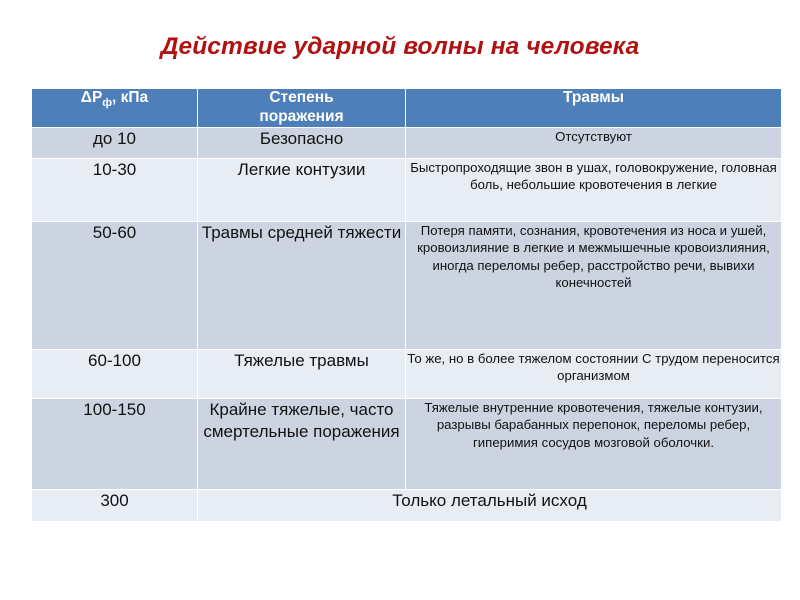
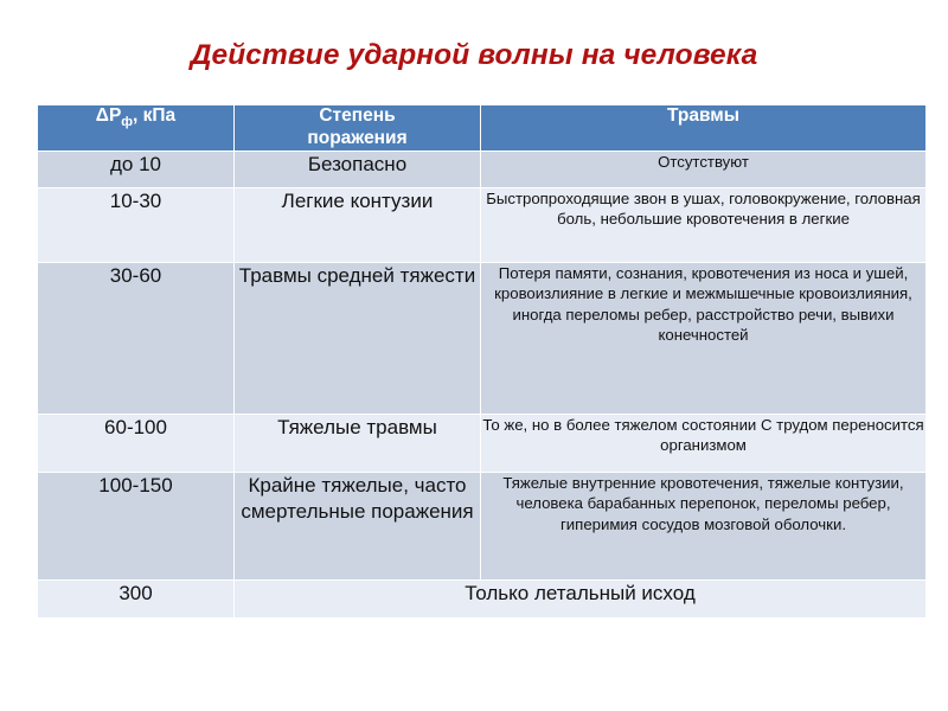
  Действие ударной волны на человека
  ΔPф, кПа	Степеньпоражения	Травмы
  до 10	Безопасно	Отсутствуют
  10-30	Легкие контузии	Быстропроходящие звон в ушах, головокружение, головная боль, небольшие кровотечения в легкие
- 50-60	Травмы средней тяжести	Потеря памяти, сознания, кровотечения из носа и ушей, кровоизлияние в легкие и межмышечные кровоизлияния, иногда переломы ребер, расстройство речи, вывихи конечностей
+ 30-60	Травмы средней тяжести	Потеря памяти, сознания, кровотечения из носа и ушей, кровоизлияние в легкие и межмышечные кровоизлияния, иногда переломы ребер, расстройство речи, вывихи конечностей
  60-100	Тяжелые травмы	То же, но в более тяжелом состоянии С трудом переносится организмом
- 100-150	Крайне тяжелые, часто смертельные поражения	Тяжелые внутренние кровотечения, тяжелые контузии, разрывы барабанных перепонок, переломы ребер, гиперимия сосудов мозговой оболочки.
+ 100-150	Крайне тяжелые, часто смертельные поражения	Тяжелые внутренние кровотечения, тяжелые контузии, человека барабанных перепонок, переломы ребер, гиперимия сосудов мозговой оболочки.
  300	Только летальный исход
